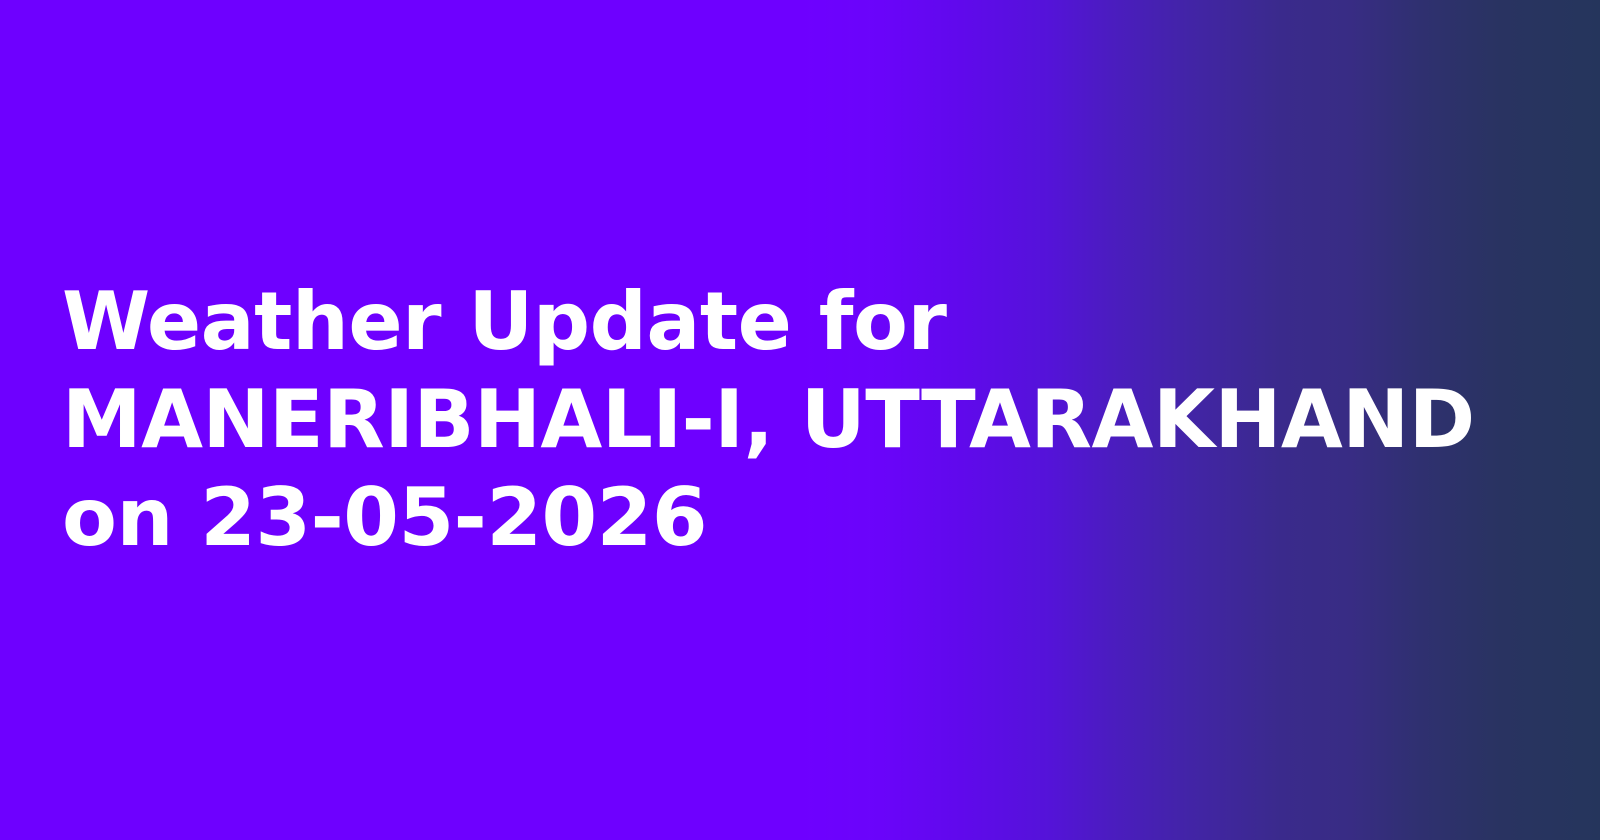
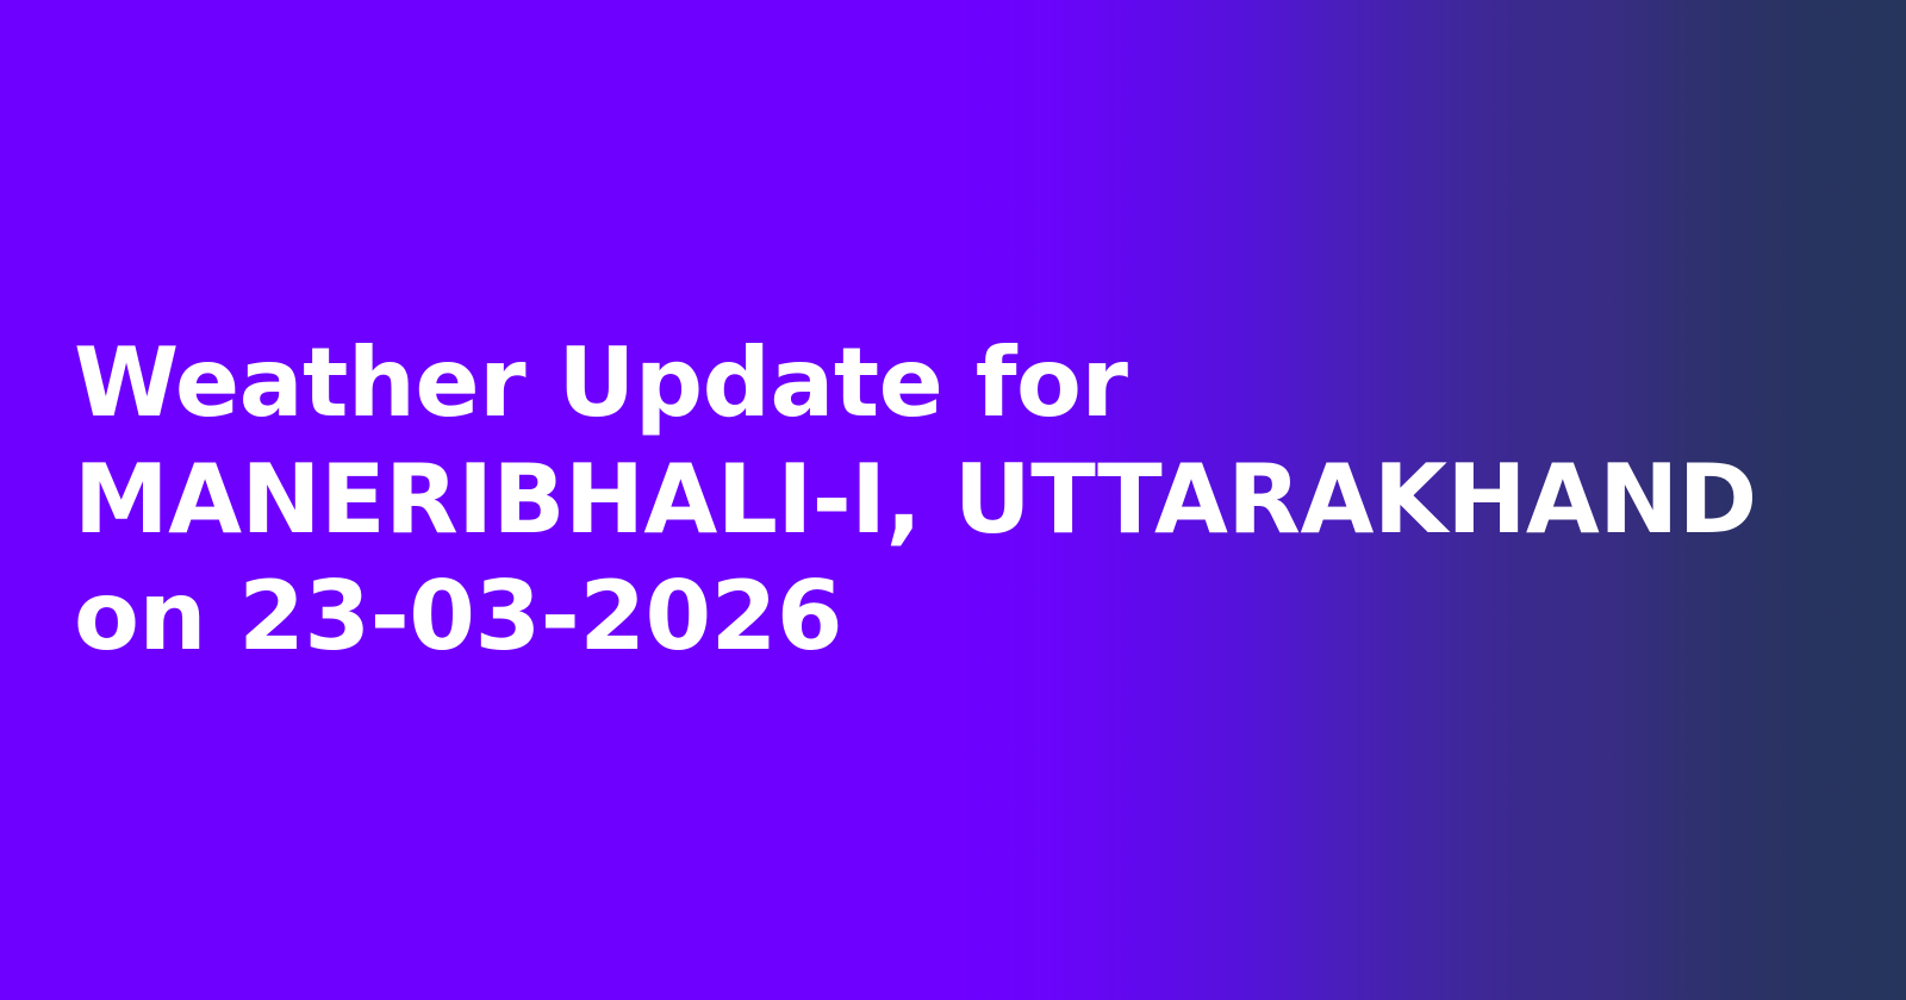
- Weather Update for MANERIBHALI-I, UTTARAKHAND on 23-05-2026
+ Weather Update for MANERIBHALI-I, UTTARAKHAND on 23-03-2026
